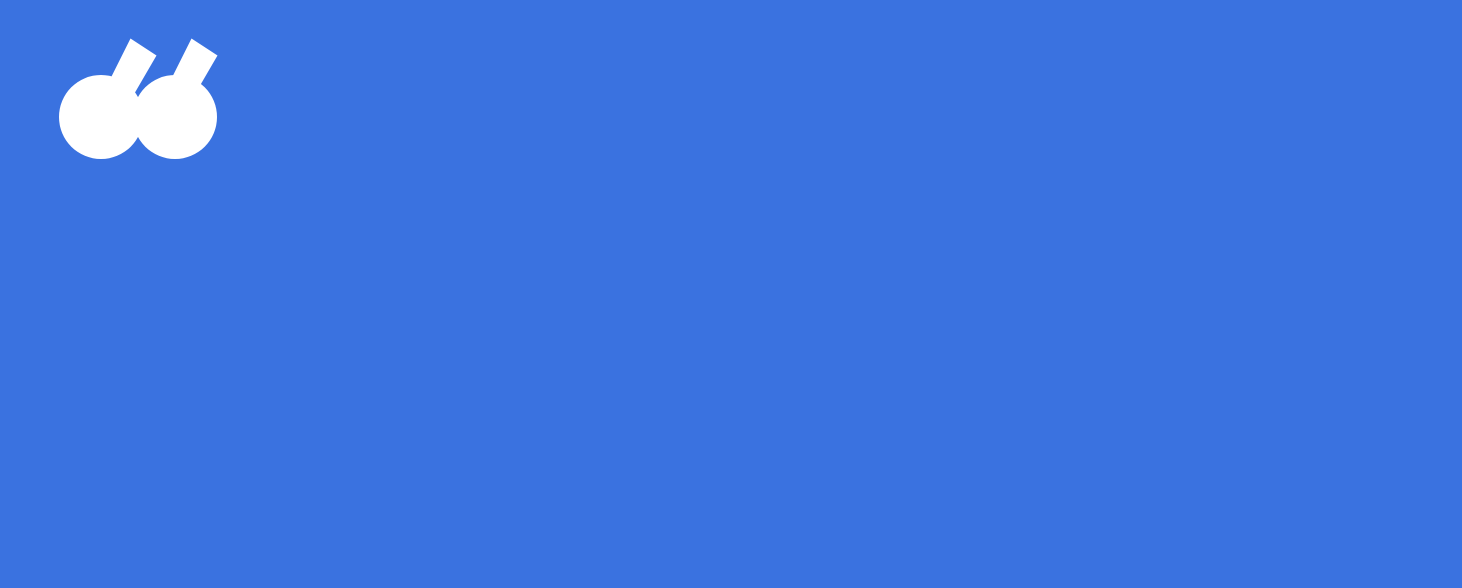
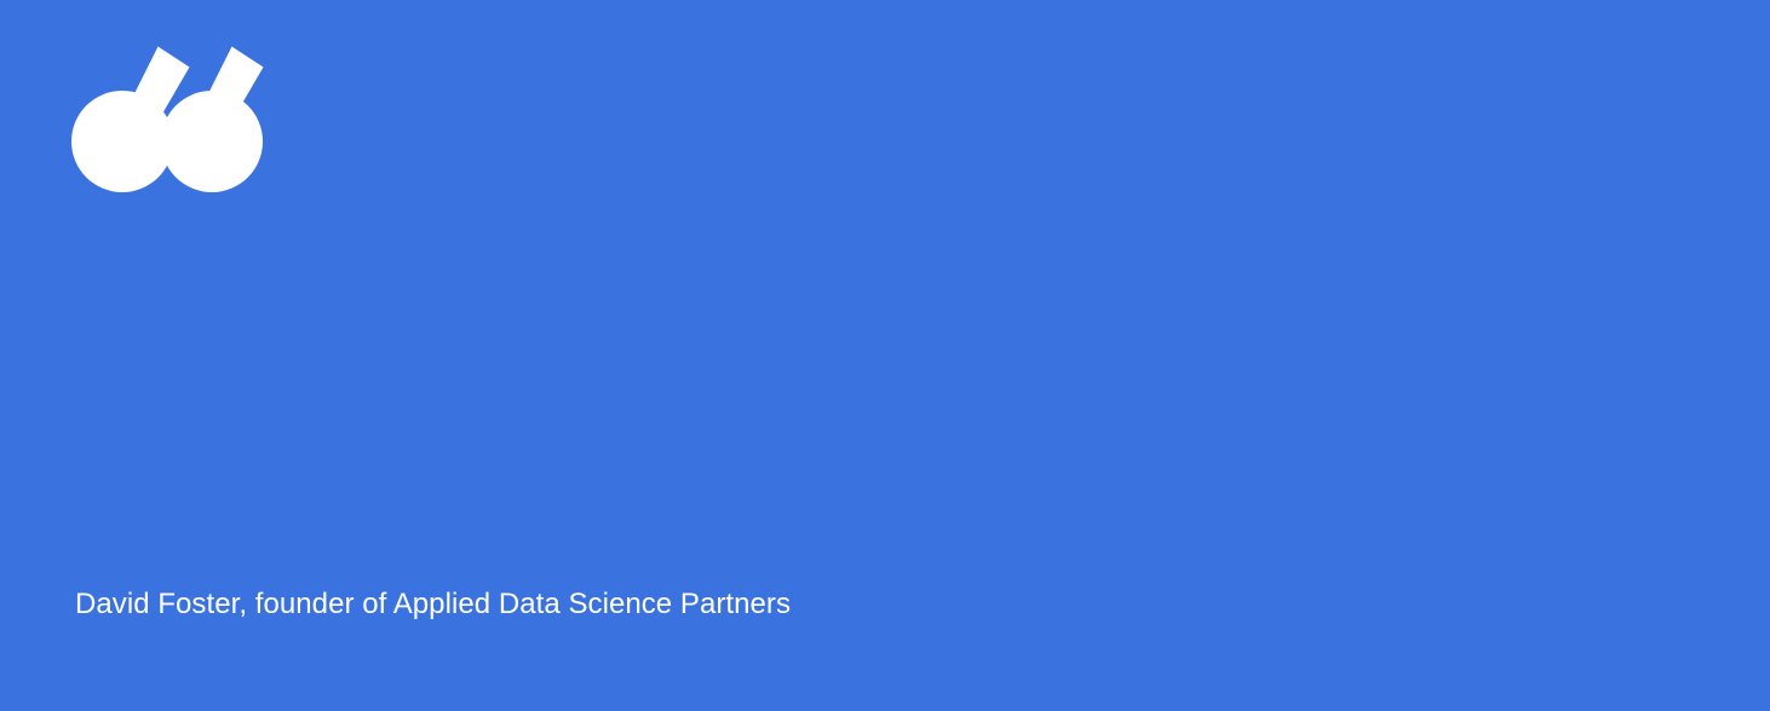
+ David Foster, founder of Applied Data Science Partners
